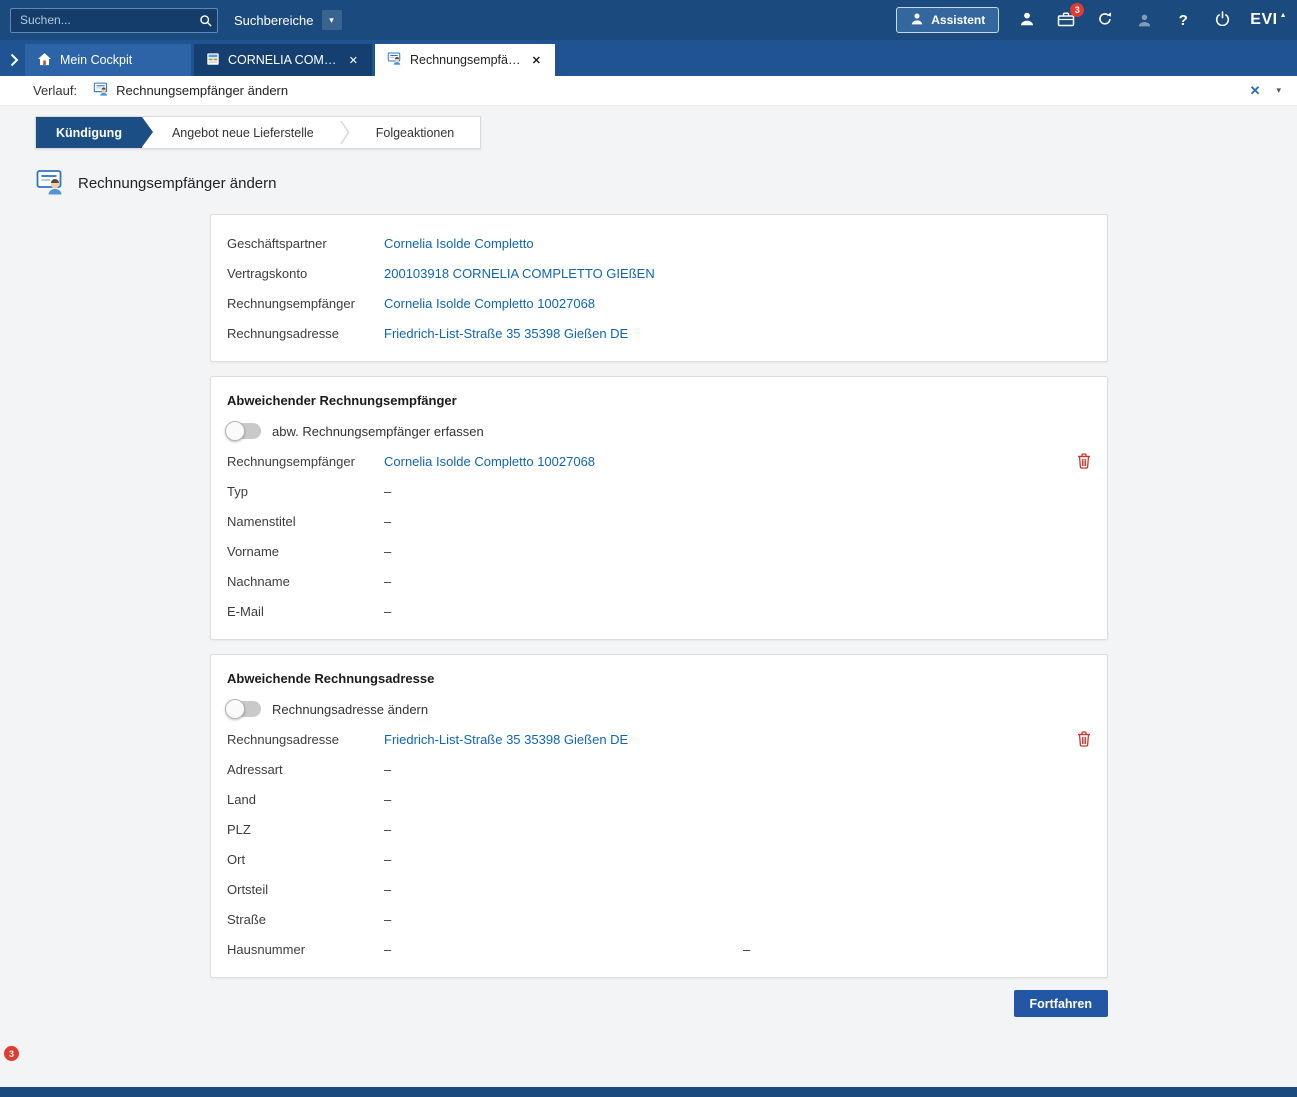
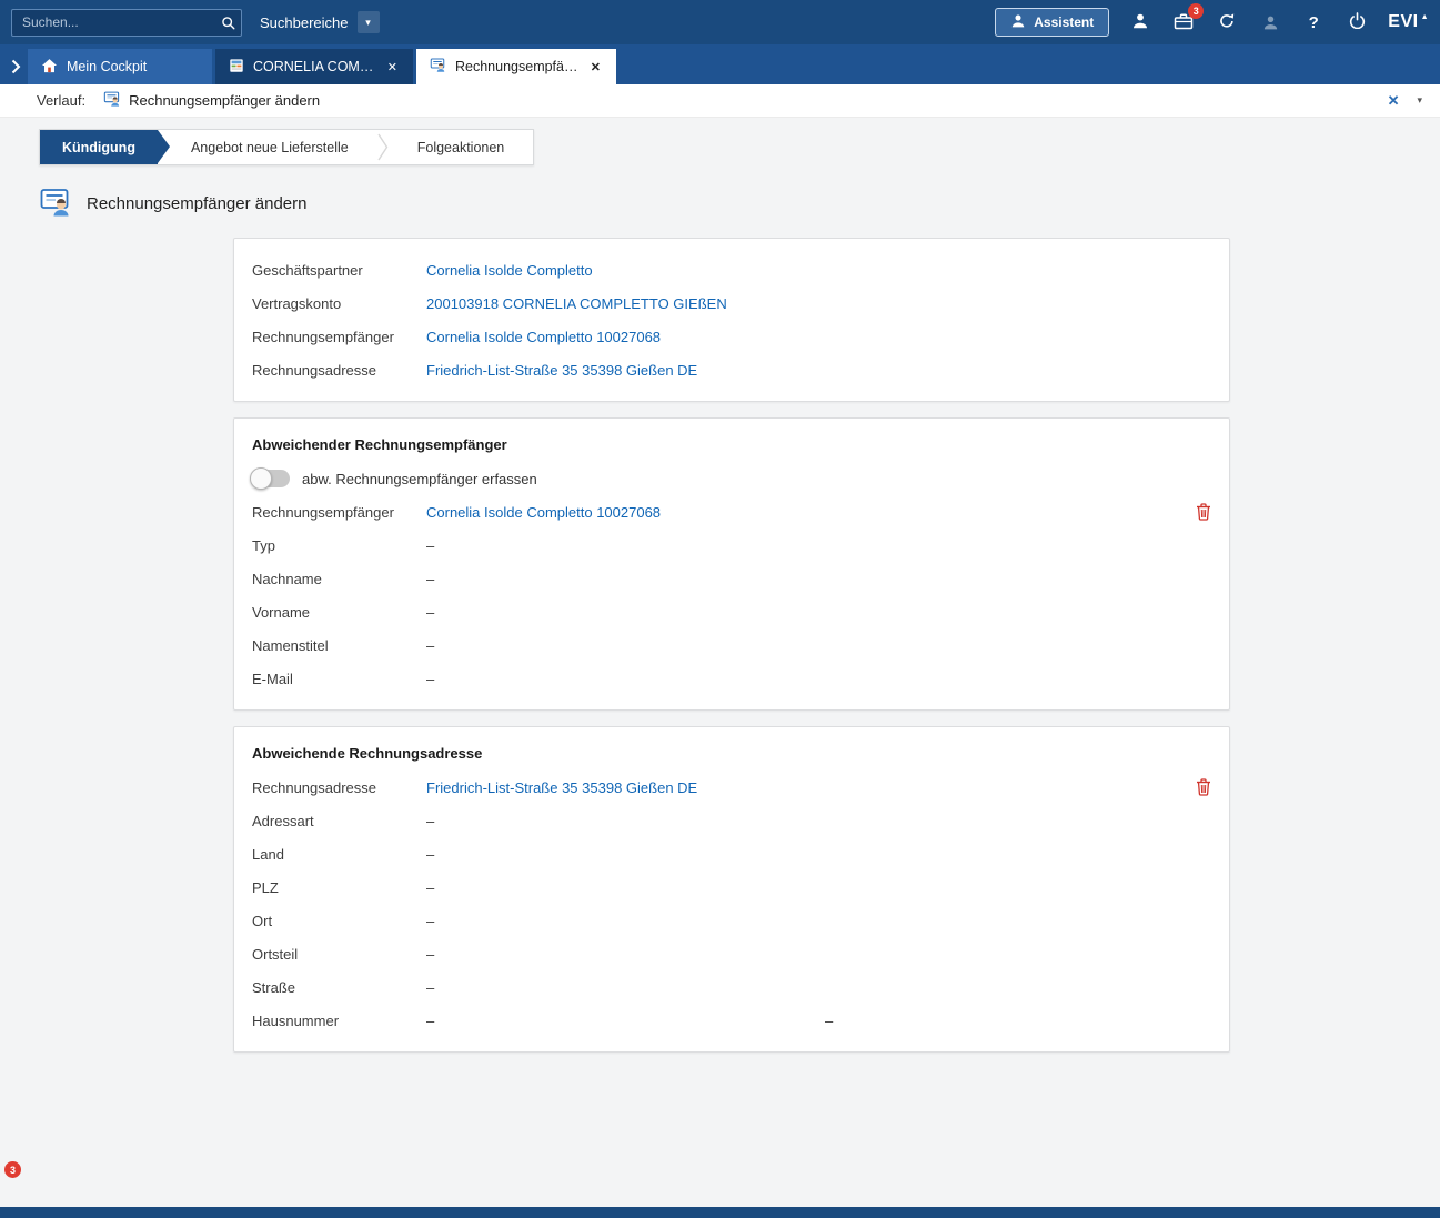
  Suchen...
  Suchbereiche
  ▾
  Assistent
  3
  ?
  EVI
  Mein Cockpit
  CORNELIA COMPL
  ✕
  Rechnungsempfäng
  ✕
  Verlauf:
  Rechnungsempfänger ändern
  ✕
  ▾
  Kündigung
  Angebot neue Lieferstelle
  Folgeaktionen
  Rechnungsempfänger ändern
  Geschäftspartner
  Cornelia Isolde Completto
  Vertragskonto
  200103918 CORNELIA COMPLETTO GIEßEN
  Rechnungsempfänger
  Cornelia Isolde Completto 10027068
  Rechnungsadresse
  Friedrich-List-Straße 35 35398 Gießen DE
  Abweichender Rechnungsempfänger
  abw. Rechnungsempfänger erfassen
  Rechnungsempfänger
  Cornelia Isolde Completto 10027068
  Typ
  –
- Namenstitel
+ Nachname
  –
  Vorname
  –
- Nachname
+ Namenstitel
  –
  E-Mail
  –
  Abweichende Rechnungsadresse
- Rechnungsadresse ändern
  Rechnungsadresse
  Friedrich-List-Straße 35 35398 Gießen DE
  Adressart
  –
  Land
  –
  PLZ
  –
  Ort
  –
  Ortsteil
  –
  Straße
  –
  Hausnummer
  –
  –
- Fortfahren
  3
